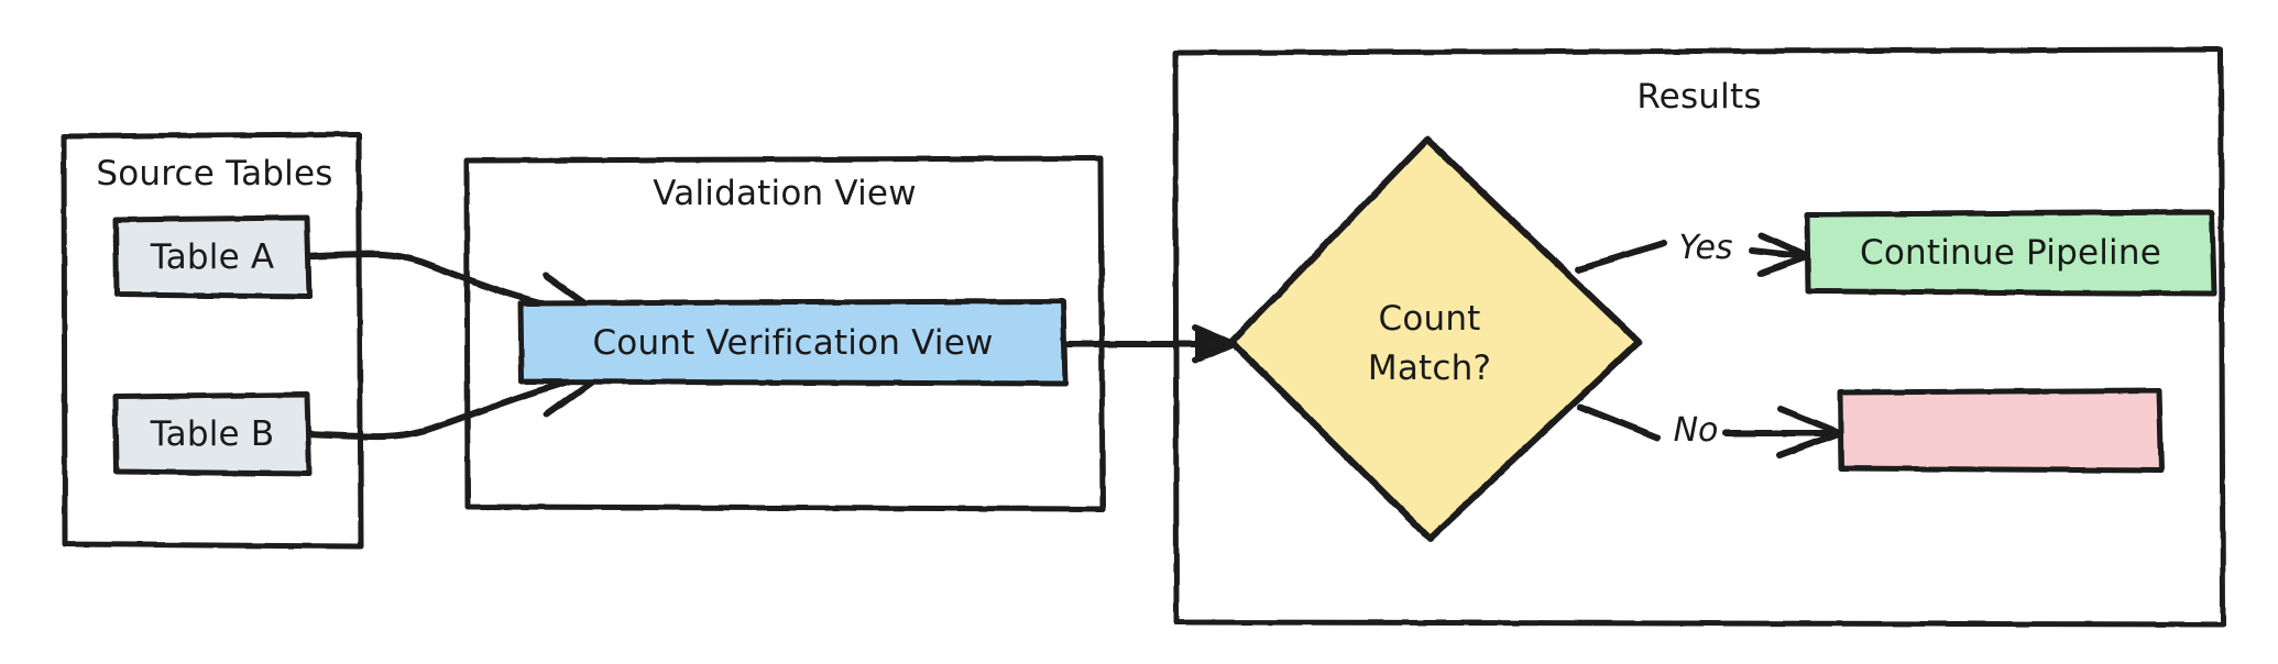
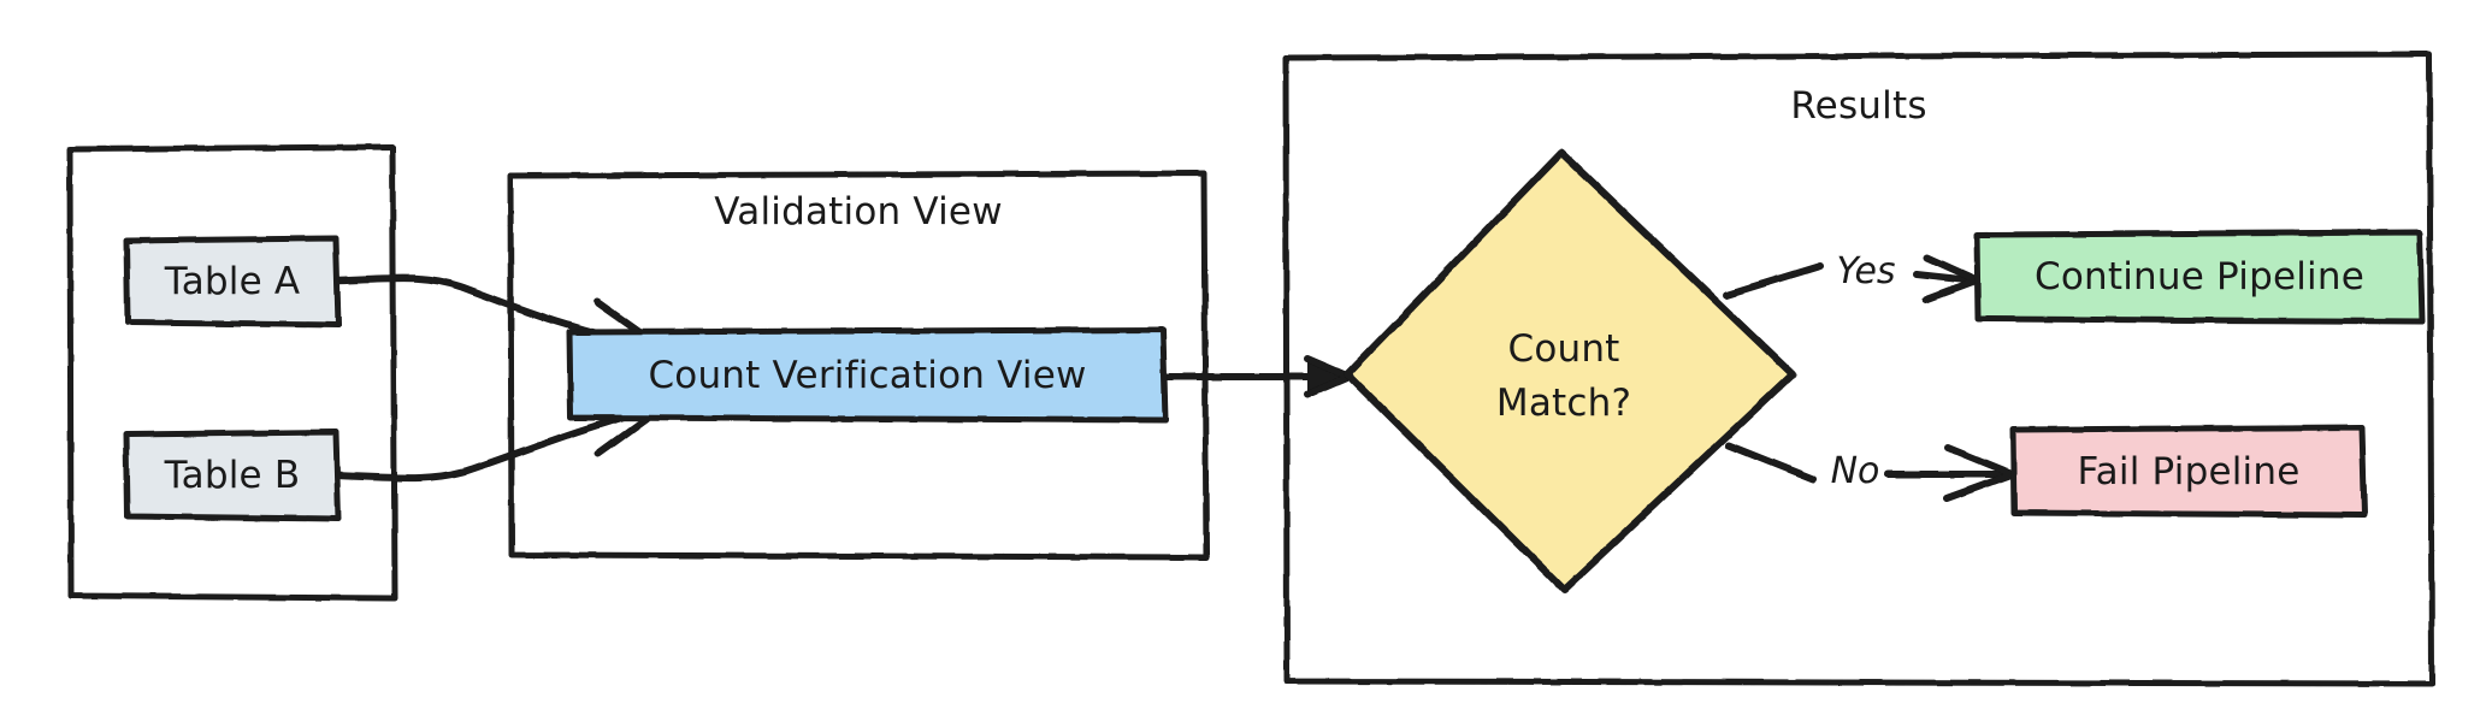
- Source Tables
  Validation View
  Results
  Table A
  Table B
  Count Verification View
  Count
  Match?
  Continue Pipeline
+ Fail Pipeline
  Yes
  No
